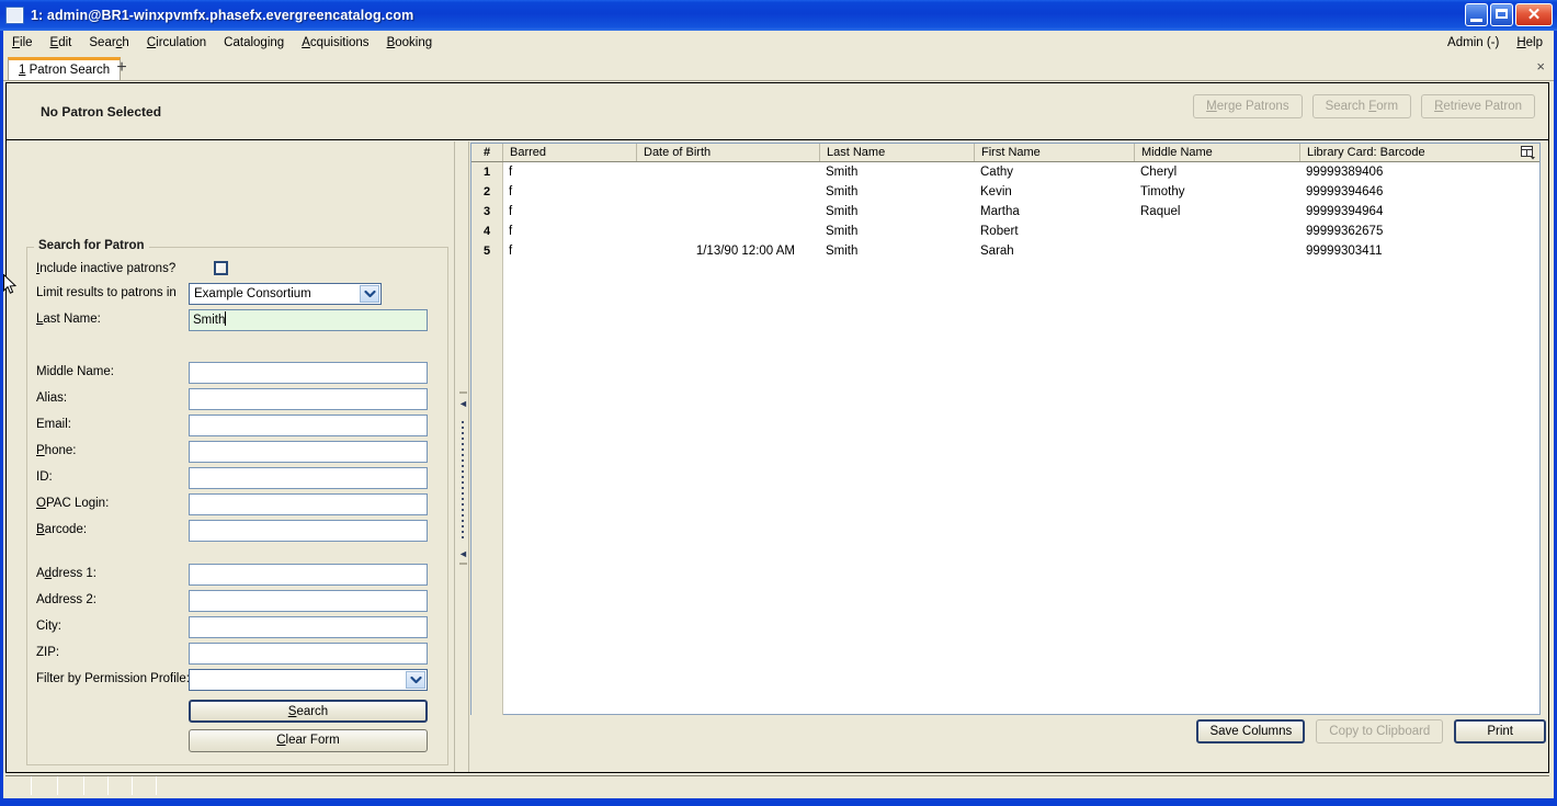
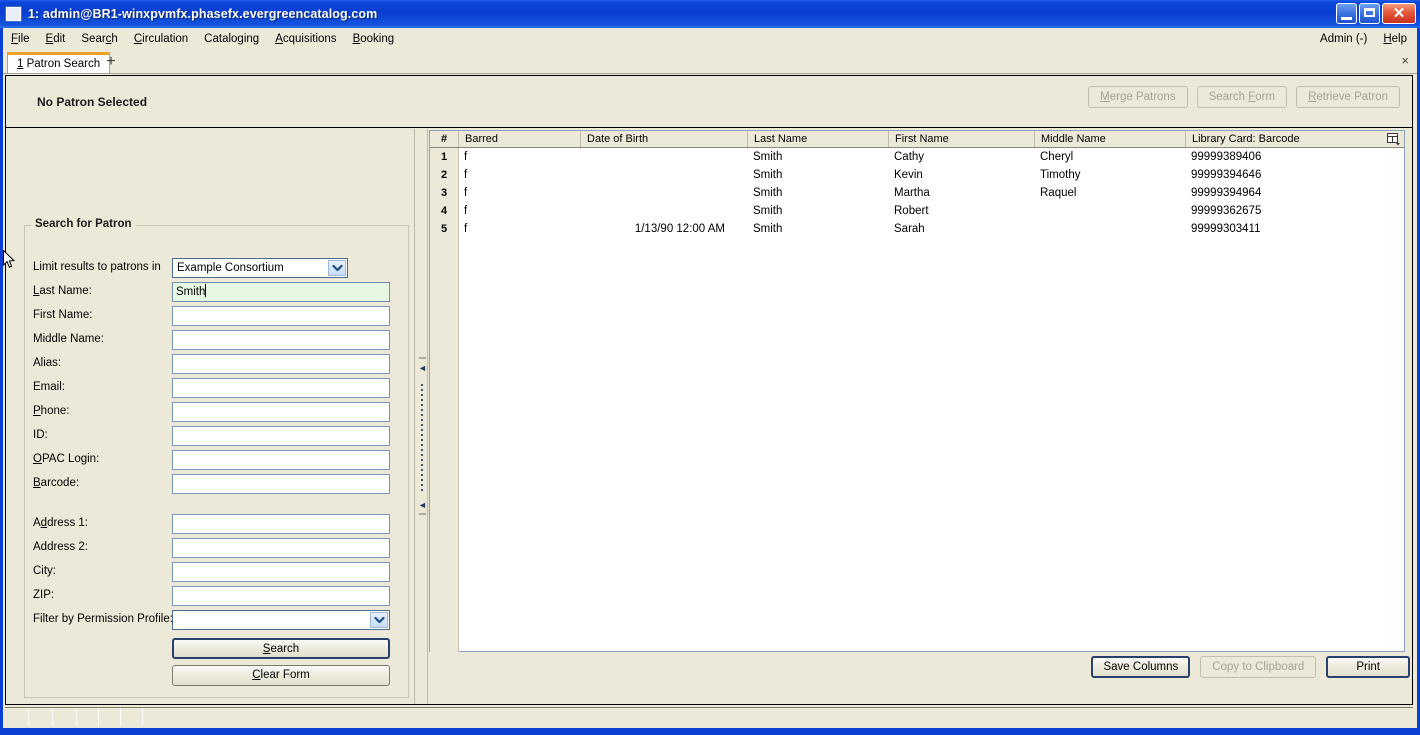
  1: admin@BR1-winxpvmfx.phasefx.evergreencatalog.com
  ✕
  File
  Edit
  Search
  Circulation
  Cataloging
  Acquisitions
  Booking
  Admin (-)
  Help
  1
  Patron Search
  +
  ×
  No Patron Selected
  Merge Patrons
  Search Form
  Retrieve Patron
  Search for Patron
- Include inactive patrons?
  Limit results to patrons in
  Example Consortium
  Last Name:
  Smith
+ First Name:
  Middle Name:
  Alias:
  Email:
  Phone:
  ID:
  OPAC Login:
  Barcode:
  Address 1:
  Address 2:
  City:
  ZIP:
  Filter by Permission Profile
  Search
  Clear Form
  ◄
  ◄
  #
  Barred
  Date of Birth
  Last Name
  First Name
  Middle Name
  Library Card: Barcode
  1
  f
  Smith
  Cathy
  Cheryl
  99999389406
  2
  f
  Smith
  Kevin
  Timothy
  99999394646
  3
  f
  Smith
  Martha
  Raquel
  99999394964
  4
  f
  Smith
  Robert
  99999362675
  5
  f
  1/13/90 12:00 AM
  Smith
  Sarah
  99999303411
  Save Columns
  Copy to Clipboard
  Print
